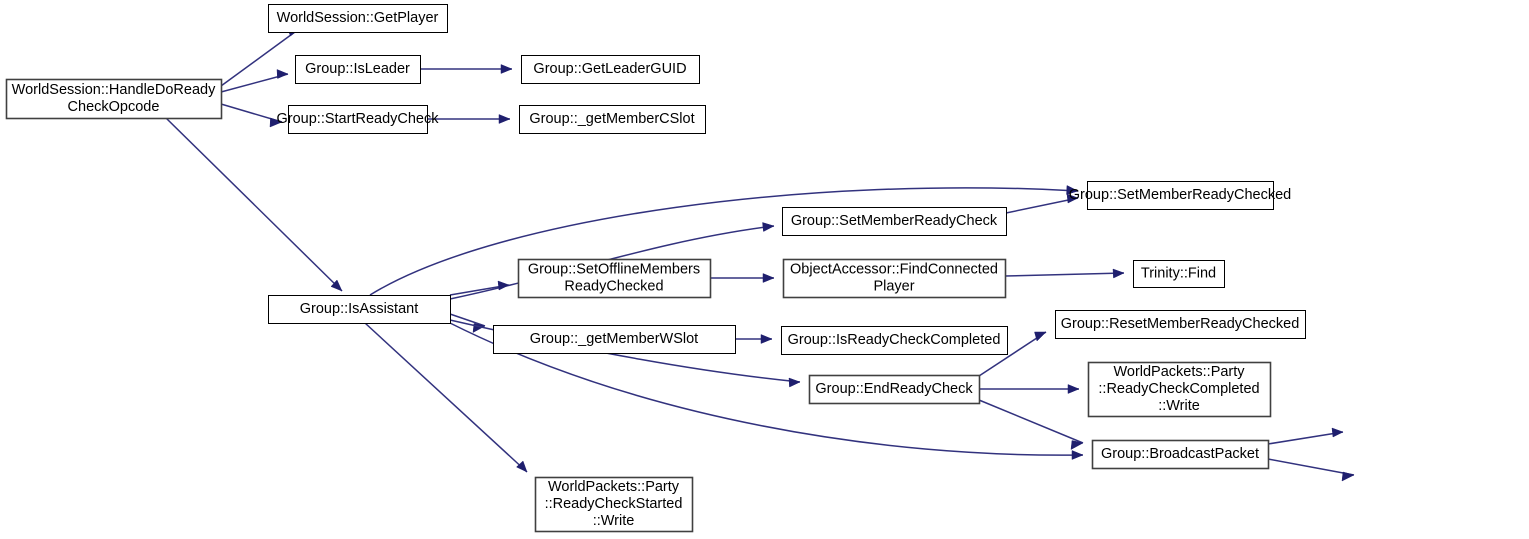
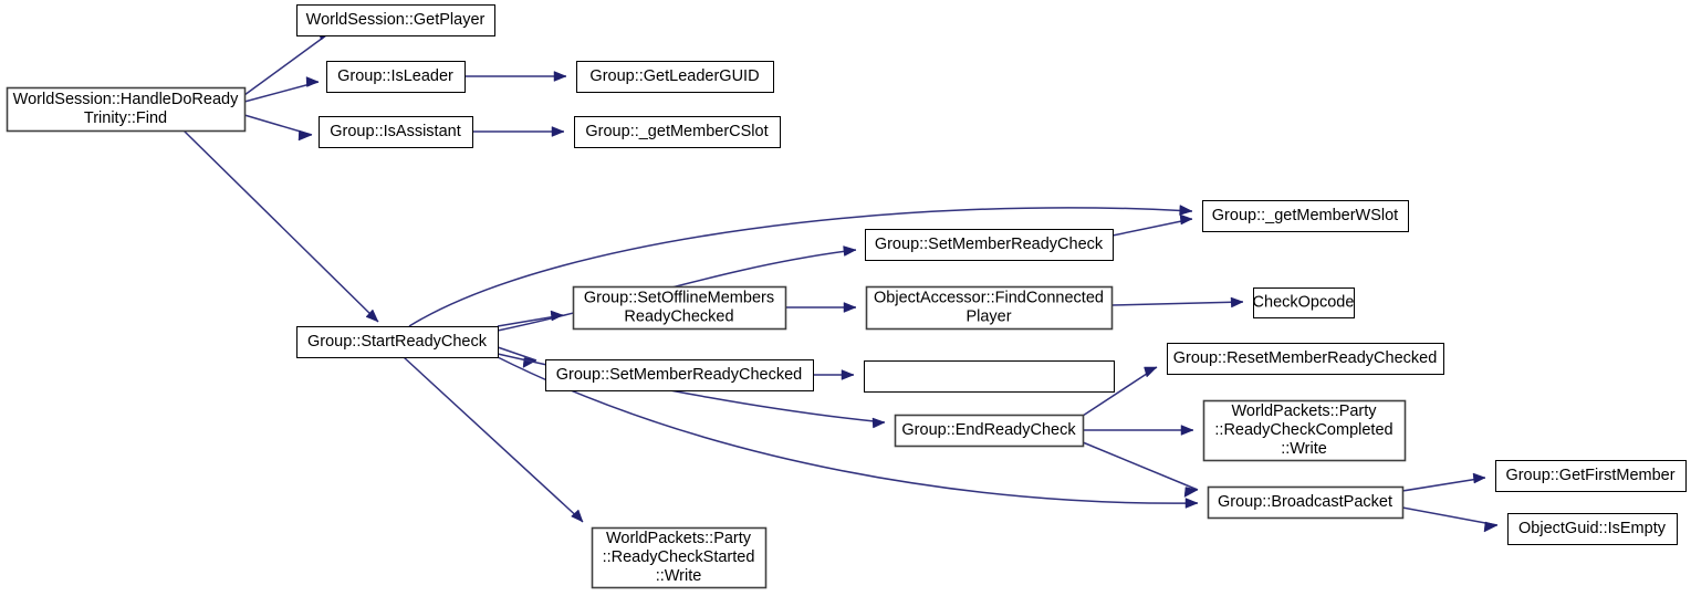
  WorldSession::HandleDoReady
- CheckOpcode
+ Trinity::Find
  WorldSession::GetPlayer
  Group::IsLeader
  Group::GetLeaderGUID
- Group::StartReadyCheck
+ Group::IsAssistant
  Group::_getMemberCSlot
- Group::IsAssistant
+ Group::StartReadyCheck
- Group::SetMemberReadyChecked
+ Group::_getMemberWSlot
  Group::SetMemberReadyCheck
  Group::SetOfflineMembers
  ReadyChecked
  ObjectAccessor::FindConnected
  Player
- Trinity::Find
+ CheckOpcode
- Group::_getMemberWSlot
+ Group::SetMemberReadyChecked
- Group::IsReadyCheckCompleted
  Group::ResetMemberReadyChecked
  Group::EndReadyCheck
  WorldPackets::Party
  ::ReadyCheckCompleted
  ::Write
  Group::BroadcastPacket
+ Group::GetFirstMember
+ ObjectGuid::IsEmpty
  WorldPackets::Party
  ::ReadyCheckStarted
  ::Write
